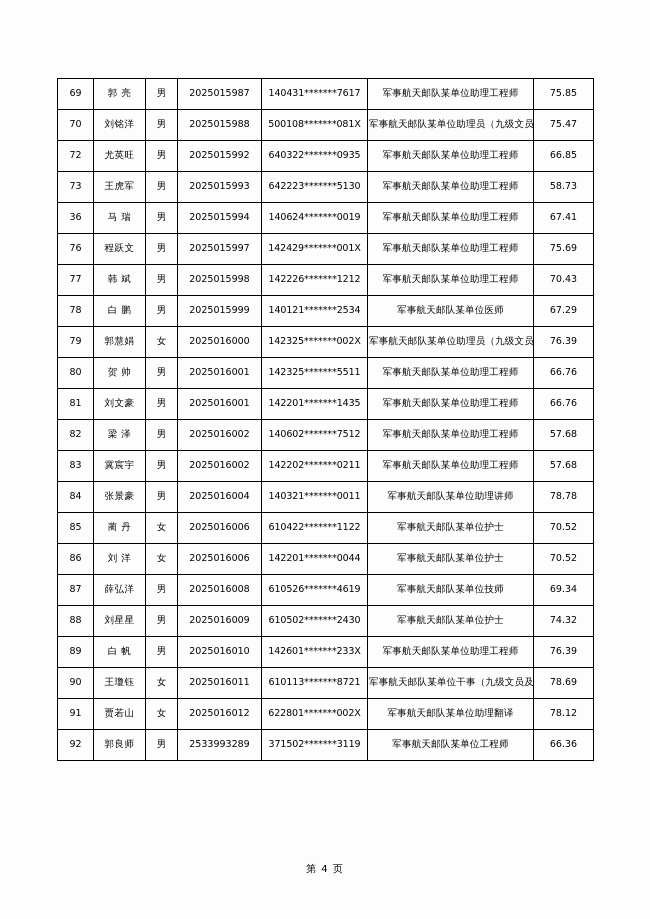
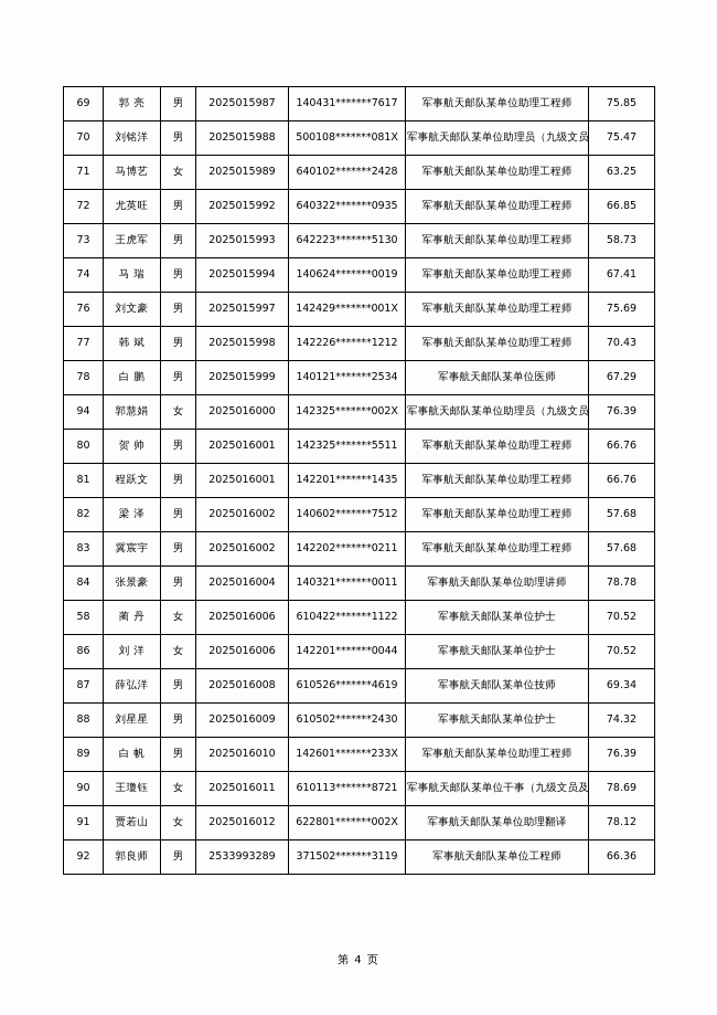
  69	郭 亮	男	2025015987	140431*******7617	军事航天邮队某单位助理工程师	75.85
  70	刘铭洋	男	2025015988	500108*******081X	军事航天邮队某单位助理员（九级文员	75.47
+ 71	马博艺	女	2025015989	640102*******2428	军事航天邮队某单位助理工程师	63.25
  72	尤英旺	男	2025015992	640322*******0935	军事航天邮队某单位助理工程师	66.85
  73	王虎军	男	2025015993	642223*******5130	军事航天邮队某单位助理工程师	58.73
- 36	马 瑞	男	2025015994	140624*******0019	军事航天邮队某单位助理工程师	67.41
+ 74	马 瑞	男	2025015994	140624*******0019	军事航天邮队某单位助理工程师	67.41
- 76	程跃文	男	2025015997	142429*******001X	军事航天邮队某单位助理工程师	75.69
+ 76	刘文豪	男	2025015997	142429*******001X	军事航天邮队某单位助理工程师	75.69
  77	韩 斌	男	2025015998	142226*******1212	军事航天邮队某单位助理工程师	70.43
  78	白 鹏	男	2025015999	140121*******2534	军事航天邮队某单位医师	67.29
- 79	郭慧娟	女	2025016000	142325*******002X	军事航天邮队某单位助理员（九级文员	76.39
+ 94	郭慧娟	女	2025016000	142325*******002X	军事航天邮队某单位助理员（九级文员	76.39
  80	贺 帅	男	2025016001	142325*******5511	军事航天邮队某单位助理工程师	66.76
- 81	刘文豪	男	2025016001	142201*******1435	军事航天邮队某单位助理工程师	66.76
+ 81	程跃文	男	2025016001	142201*******1435	军事航天邮队某单位助理工程师	66.76
  82	梁 泽	男	2025016002	140602*******7512	军事航天邮队某单位助理工程师	57.68
  83	冀宸宇	男	2025016002	142202*******0211	军事航天邮队某单位助理工程师	57.68
  84	张景豪	男	2025016004	140321*******0011	军事航天邮队某单位助理讲师	78.78
- 85	蔺 丹	女	2025016006	610422*******1122	军事航天邮队某单位护士	70.52
+ 58	蔺 丹	女	2025016006	610422*******1122	军事航天邮队某单位护士	70.52
  86	刘 洋	女	2025016006	142201*******0044	军事航天邮队某单位护士	70.52
  87	薛弘洋	男	2025016008	610526*******4619	军事航天邮队某单位技师	69.34
  88	刘星星	男	2025016009	610502*******2430	军事航天邮队某单位护士	74.32
  89	白 帆	男	2025016010	142601*******233X	军事航天邮队某单位助理工程师	76.39
  90	王瓊钰	女	2025016011	610113*******8721	军事航天邮队某单位干事（九级文员及	78.69
  91	贾若山	女	2025016012	622801*******002X	军事航天邮队某单位助理翻译	78.12
  92	郭良师	男	2533993289	371502*******3119	军事航天邮队某单位工程师	66.36
  第 4 页
